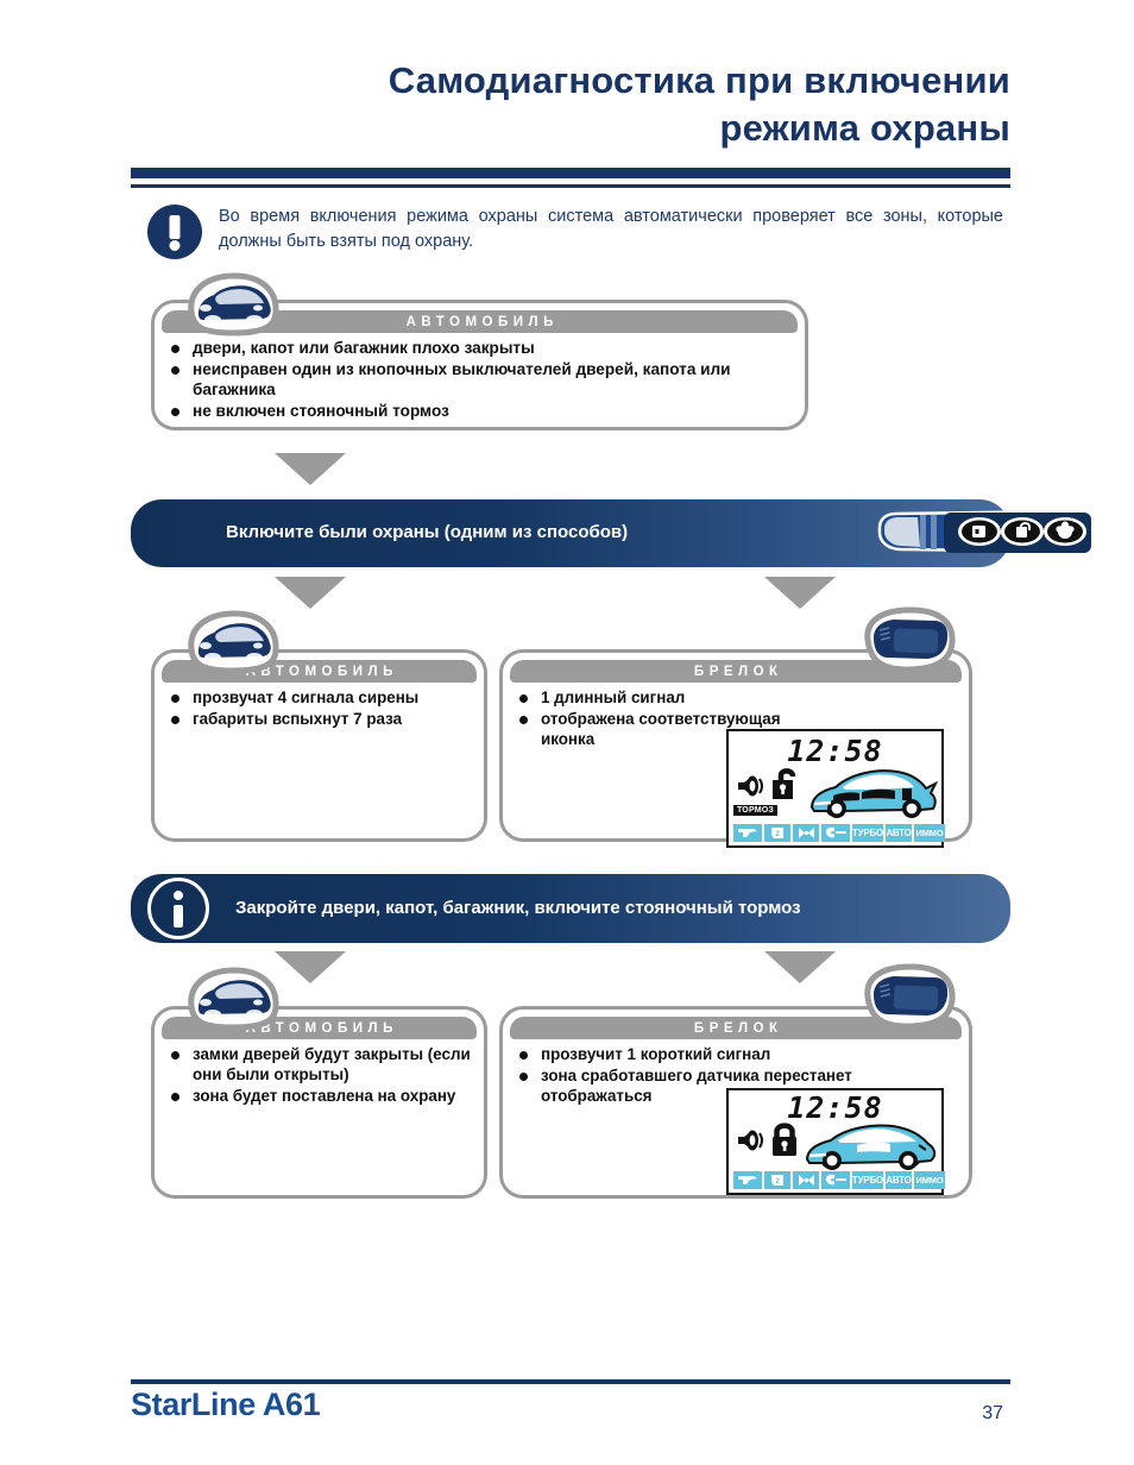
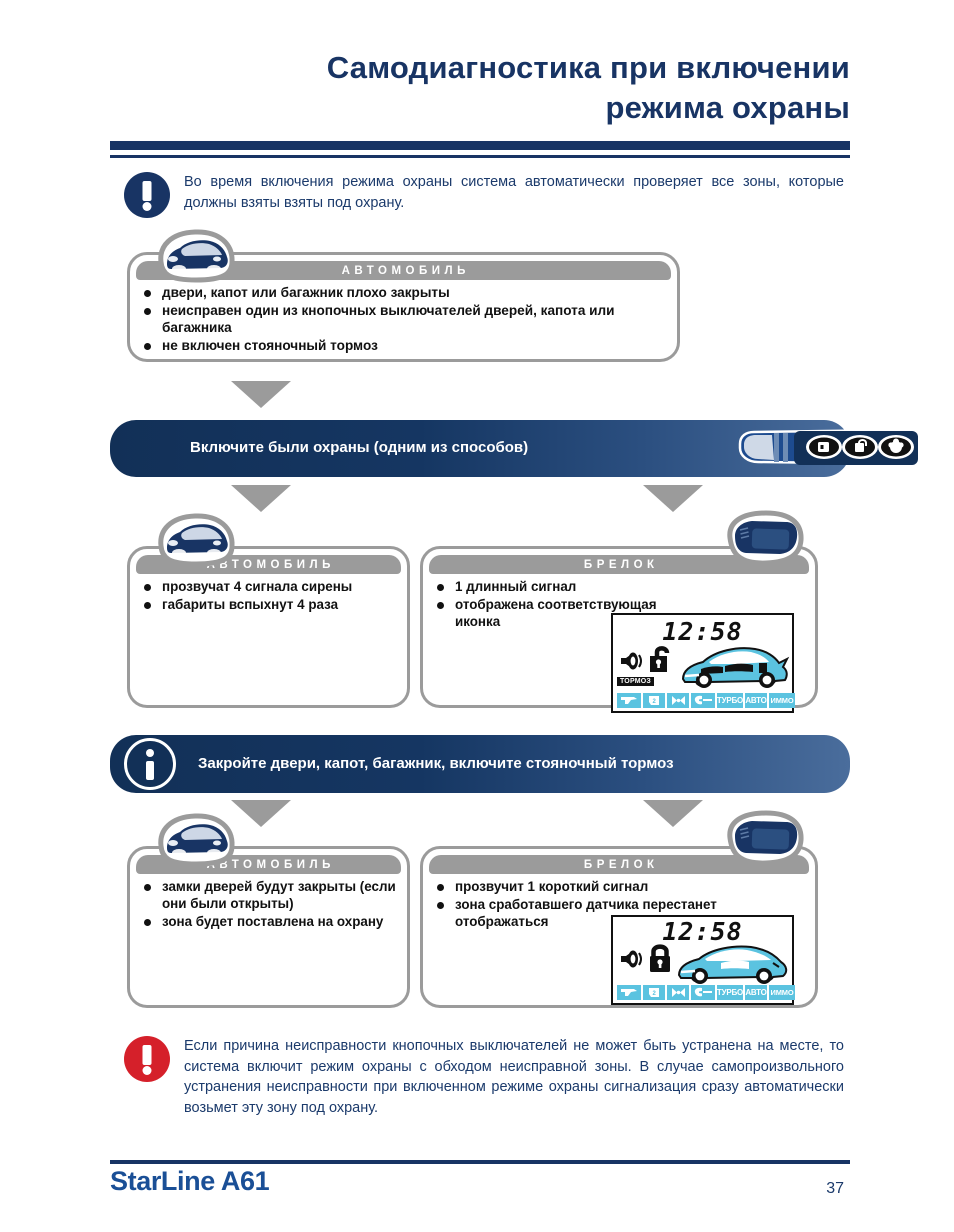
  Самодиагностика при включении
  режима охраны
- Во время включения режима охраны система автоматически проверяет все зоны, которые должны быть взяты под охрану.
+ Во время включения режима охраны система автоматически проверяет все зоны, которые должны взяты взяты под охрану.
  АВТОМОБИЛЬ
  двери, капот или багажник плохо закрыты
  неисправен один из кнопочных выключателей дверей, капота или багажника
  не включен стояночный тормоз
  Включите были охраны (одним из способов)
  ВТОМОБИЛЬ
  прозвучат 4 сигнала сирены
- габариты вспыхнут 7 раза
+ габариты вспыхнут 4 раза
  БРЕЛОК
  1 длинный сигнал
  отображена соответствующая иконка
  12:58
  ТУРБО
  АВТО
  ИММО
  Закройте двери, капот, багажник, включите стояночный тормоз
  ВТОМОБИЛЬ
  замки дверей будут закрыты (если они были открыты)
  зона будет поставлена на охрану
  БРЕЛОК
  прозвучит 1 короткий сигнал
  зона сработавшего датчика перестанет отображаться
  12:58
  ТУРБО
  АВТО
  ИММО
+ Если причина неисправности кнопочных выключателей не может быть устранена на месте, то система включит режим охраны с обходом неисправной зоны. В случае самопроизвольного устранения неисправности при включенном режиме охраны сигнализация сразу автоматически возьмет эту зону под охрану.
  StarLine A61
  37
